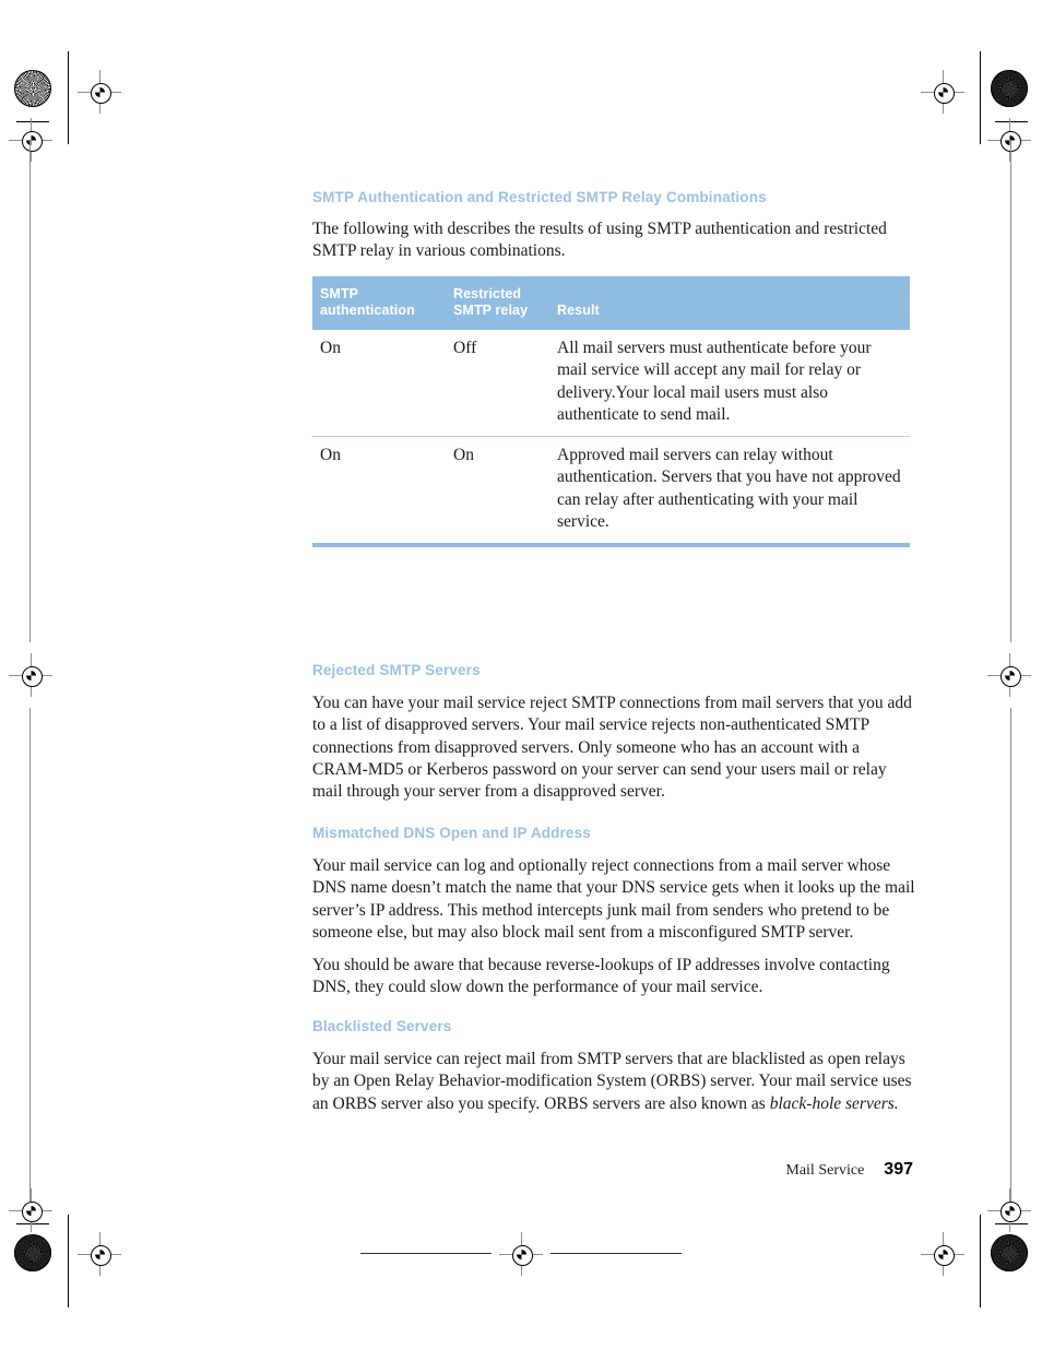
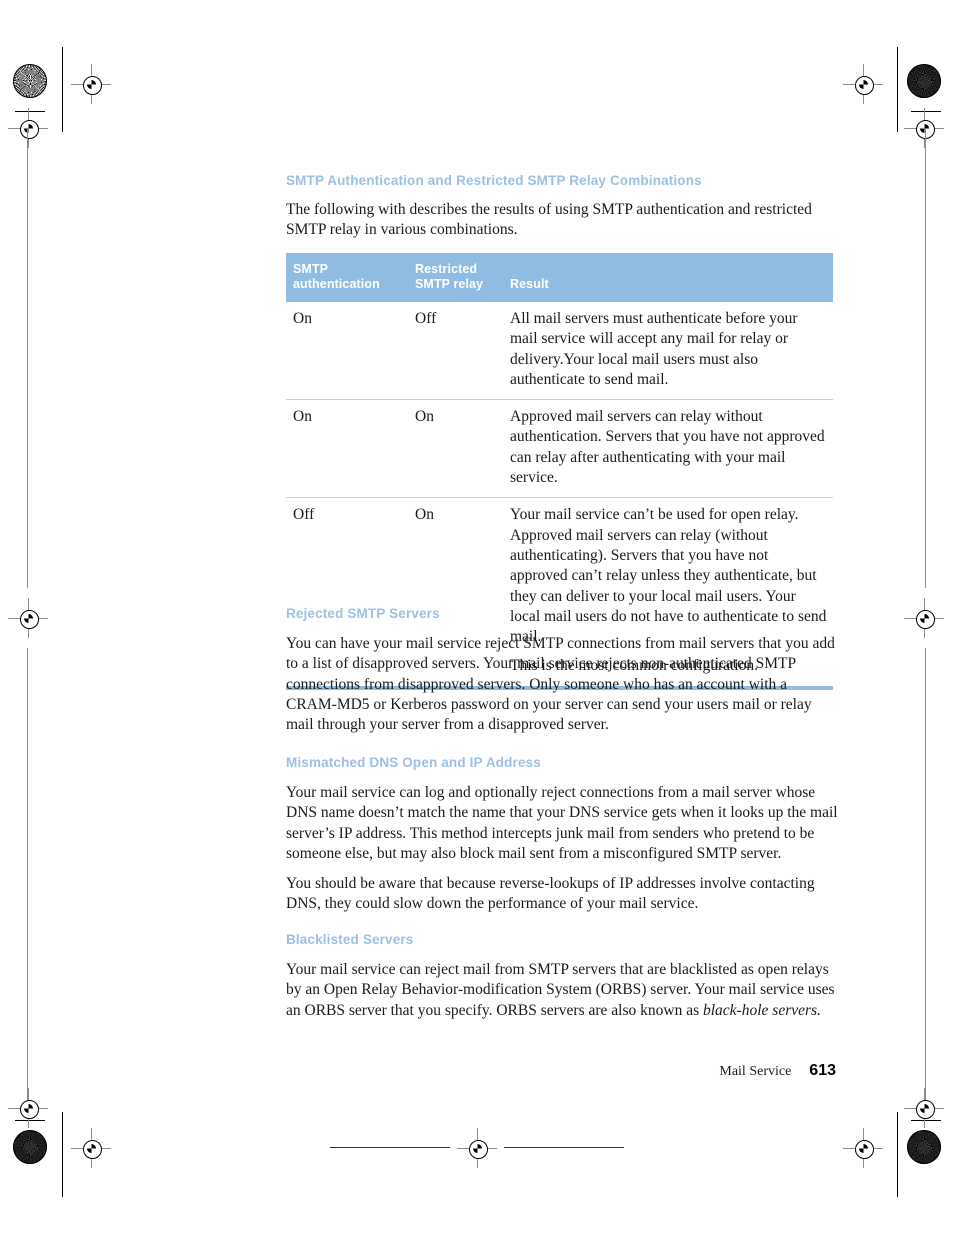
  SMTP Authentication and Restricted SMTP Relay Combinations
  The following with describes the results of using SMTP authentication and restricted SMTP relay in various combinations.
  SMTP authentication	Restricted SMTP relay	Result
  On	Off	All mail servers must authenticate before your mail service will accept any mail for relay or delivery.Your local mail users must also authenticate to send mail.
  On	On	Approved mail servers can relay without authentication. Servers that you have not approved can relay after authenticating with your mail service.
+ Off	On	Your mail service can’t be used for open relay. Approved mail servers can relay (without authenticating). Servers that you have not approved can’t relay unless they authenticate, but they can deliver to your local mail users. Your local mail users do not have to authenticate to send mail. This is the most common configuration.
  Rejected SMTP Servers
  You can have your mail service reject SMTP connections from mail servers that you add to a list of disapproved servers. Your mail service rejects non-authenticated SMTP connections from disapproved servers. Only someone who has an account with a CRAM-MD5 or Kerberos password on your server can send your users mail or relay mail through your server from a disapproved server.
  Mismatched DNS Open and IP Address
  Your mail service can log and optionally reject connections from a mail server whose DNS name doesn’t match the name that your DNS service gets when it looks up the mail server’s IP address. This method intercepts junk mail from senders who pretend to be someone else, but may also block mail sent from a misconfigured SMTP server.
  You should be aware that because reverse-lookups of IP addresses involve contacting DNS, they could slow down the performance of your mail service.
  Blacklisted Servers
- Your mail service can reject mail from SMTP servers that are blacklisted as open relays by an Open Relay Behavior-modification System (ORBS) server. Your mail service uses an ORBS server also you specify. ORBS servers are also known as black-hole servers.
+ Your mail service can reject mail from SMTP servers that are blacklisted as open relays by an Open Relay Behavior-modification System (ORBS) server. Your mail service uses an ORBS server that you specify. ORBS servers are also known as black-hole servers.
  Mail Service
- 397
+ 613
